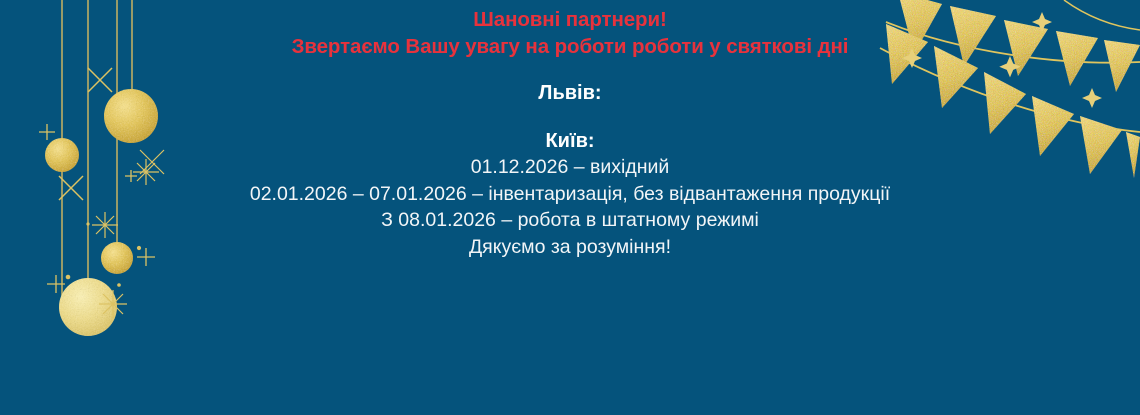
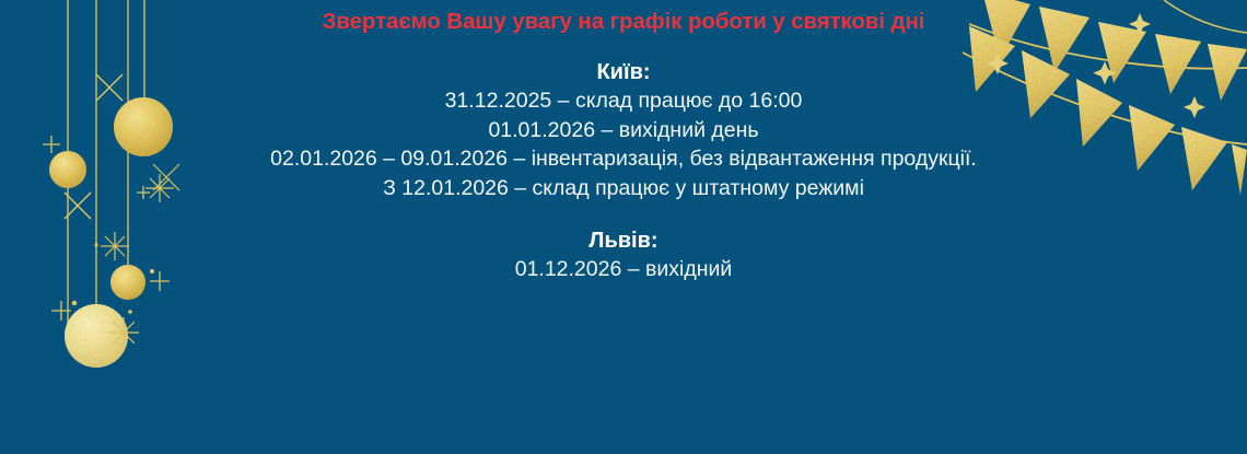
- Шановні партнери!
- Звертаємо Вашу увагу на роботи роботи у святкові дні
+ Звертаємо Вашу увагу на графік роботи у святкові дні
- Львів:
+ Київ:
+ 31.12.2025 – склад працює до 16:00
+ 01.01.2026 – вихідний день
+ 02.01.2026 – 09.01.2026 – інвентаризація, без відвантаження продукції.
+ З 12.01.2026 – склад працює у штатному режимі
- Київ:
+ Львів:
  01.12.2026 – вихідний
- 02.01.2026 – 07.01.2026 – інвентаризація, без відвантаження продукції
- З 08.01.2026 – робота в штатному режимі
- Дякуємо за розуміння!
